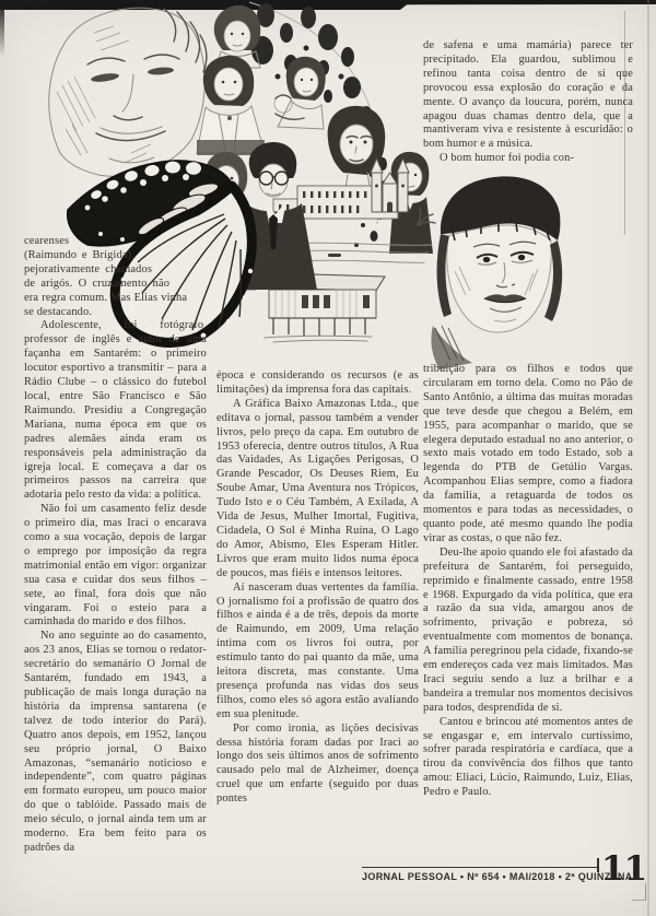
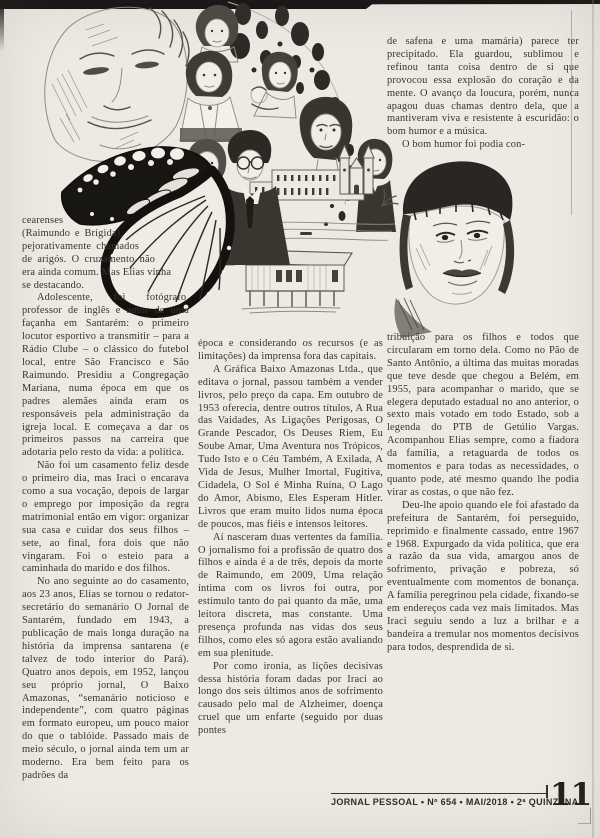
- cearenses (Raimundo e Brígida), pejorativamente chamados de arigós. O cruzamento não era regra comum. Mas Elias vinha se destacando.
+ cearenses (Raimundo e Brígida), pejorativamente chamados de arigós. O cruzamento não era ainda comum. Mas Elias vinha se destacando.
  Adolescente, foi fotógrafo, professor de inglês e autor de uma façanha em Santarém: o primeiro locutor esportivo a transmitir – para a Rádio Clube – o clássico do futebol local, entre São Francisco e São Raimundo. Presidiu a Congregação Mariana, numa época em que os padres alemães ainda eram os responsáveis pela administração da igreja local. E começava a dar os primeiros passos na carreira que adotaria pelo resto da vida: a política.
  Não foi um casamento feliz desde o primeiro dia, mas Iraci o encarava como a sua vocação, depois de largar o emprego por imposição da regra matrimonial então em vigor: organizar sua casa e cuidar dos seus filhos – sete, ao final, fora dois que não vingaram. Foi o esteio para a caminhada do marido e dos filhos.
  No ano seguinte ao do casamento, aos 23 anos, Elias se tornou o redator-secretário do semanário O Jornal de Santarém, fundado em 1943, a publicação de mais longa duração na história da imprensa santarena (e talvez de todo interior do Pará). Quatro anos depois, em 1952, lançou seu próprio jornal, O Baixo Amazonas, “semanário noticioso e independente”, com quatro páginas em formato europeu, um pouco maior do que o tablóide. Passado mais de meio século, o jornal ainda tem um ar moderno. Era bem feito para os padrões da
  época e considerando os recursos (e as limitações) da imprensa fora das capitais.
  A Gráfica Baixo Amazonas Ltda., que editava o jornal, passou também a vender livros, pelo preço da capa. Em outubro de 1953 oferecia, dentre outros títulos, A Rua das Vaidades, As Ligações Perigosas, O Grande Pescador, Os Deuses Riem, Eu Soube Amar, Uma Aventura nos Trópicos, Tudo Isto e o Céu Também, A Exilada, A Vida de Jesus, Mulher Imortal, Fugitiva, Cidadela, O Sol é Minha Ruína, O Lago do Amor, Abismo, Eles Esperam Hitler. Livros que eram muito lidos numa época de poucos, mas fiéis e intensos leitores.
  Aí nasceram duas vertentes da família. O jornalismo foi a profissão de quatro dos filhos e ainda é a de três, depois da morte de Raimundo, em 2009, Uma relação íntima com os livros foi outra, por estímulo tanto do pai quanto da mãe, uma leitora discreta, mas constante. Uma presença profunda nas vidas dos seus filhos, como eles só agora estão avaliando em sua plenitude.
  Por como ironia, as lições decisivas dessa história foram dadas por Iraci ao longo dos seis últimos anos de sofrimento causado pelo mal de Alzheimer, doença cruel que um enfarte (seguido por duas pontes
  de safena e uma mamária) parece ter precipitado. Ela guardou, sublimou e refinou tanta coisa dentro de si que provocou essa explosão do coração e da mente. O avanço da loucura, porém, nunca apagou duas chamas dentro dela, que a mantiveram viva e resistente à escuridão: o bom humor e a música.
  O bom humor foi podia con-
  tribuição para os filhos e todos que circularam em torno dela. Como no Pão de Santo Antônio, a última das muitas moradas que teve desde que chegou a Belém, em 1955, para acompanhar o marido, que se elegera deputado estadual no ano anterior, o sexto mais votado em todo Estado, sob a legenda do PTB de Getúlio Vargas. Acompanhou Elias sempre, como a fiadora da família, a retaguarda de todos os momentos e para todas as necessidades, o quanto pode, até mesmo quando lhe podia virar as costas, o que não fez.
- Deu-lhe apoio quando ele foi afastado da prefeitura de Santarém, foi perseguido, reprimido e finalmente cassado, entre 1958 e 1968. Expurgado da vida política, que era a razão da sua vida, amargou anos de sofrimento, privação e pobreza, só eventualmente com momentos de bonança. A família peregrinou pela cidade, fixando-se em endereços cada vez mais limitados. Mas Iraci seguiu sendo a luz a brilhar e a bandeira a tremular nos momentos decisivos para todos, desprendida de si.
+ Deu-lhe apoio quando ele foi afastado da prefeitura de Santarém, foi perseguido, reprimido e finalmente cassado, entre 1967 e 1968. Expurgado da vida política, que era a razão da sua vida, amargou anos de sofrimento, privação e pobreza, só eventualmente com momentos de bonança. A família peregrinou pela cidade, fixando-se em endereços cada vez mais limitados. Mas Iraci seguiu sendo a luz a brilhar e a bandeira a tremular nos momentos decisivos para todos, desprendida de si.
- Cantou e brincou até momentos antes de se engasgar e, em intervalo curtíssimo, sofrer parada respiratória e cardíaca, que a tirou da convivência dos filhos que tanto amou: Eliaci, Lúcio, Raimundo, Luiz, Elias, Pedro e Paulo.
  JORNAL PESSOAL • Nº 654 • MAI/2018 • 2ª QUI
  11
